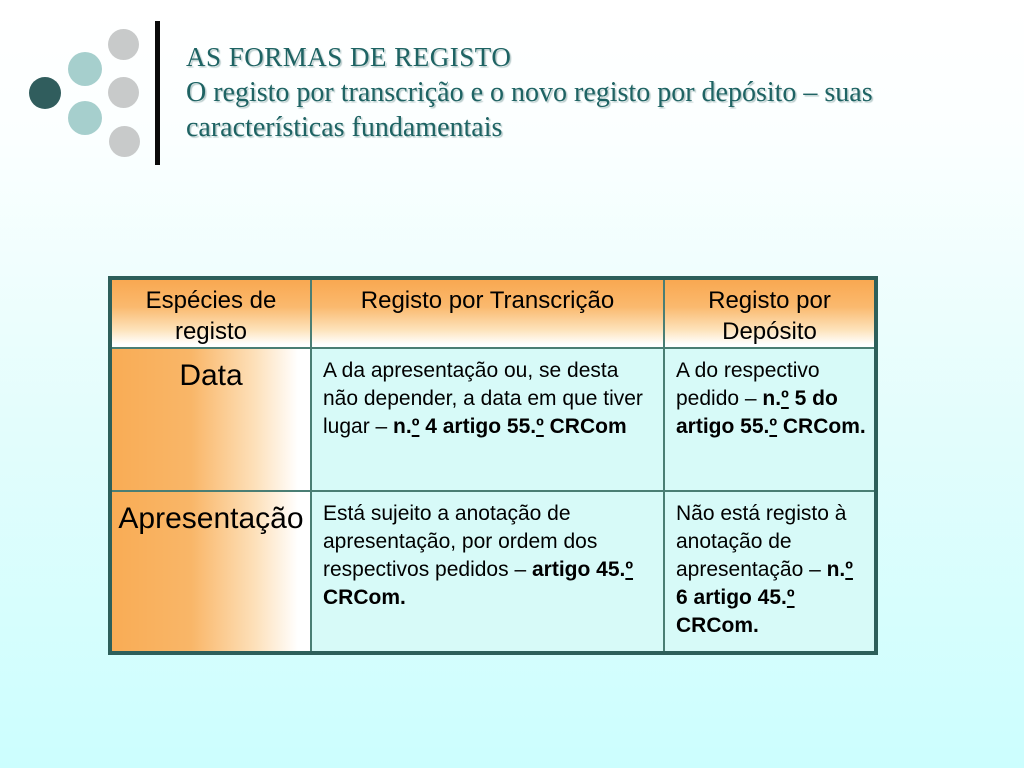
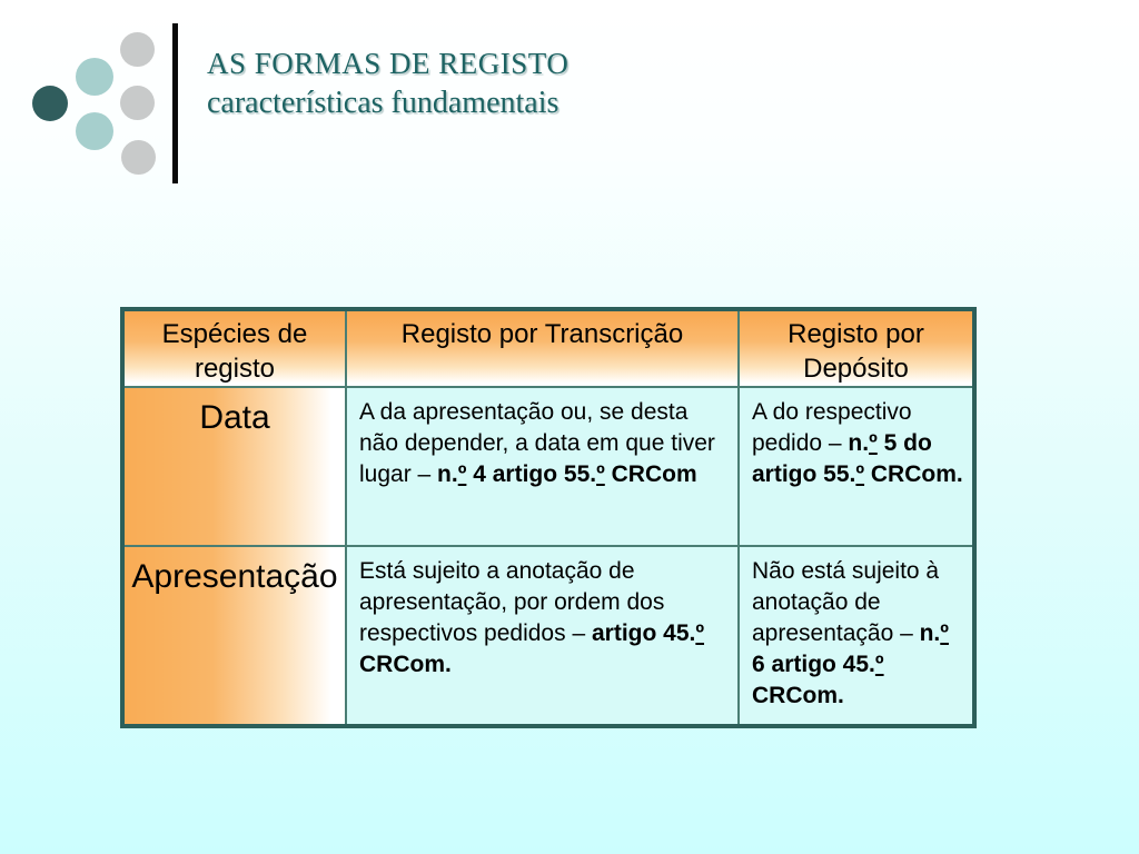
  AS FORMAS DE REGISTO
- O registo por transcrição e o novo registo por depósito – suas
  características fundamentais
  Espécies de registo	Registo por Transcrição	Registo por Depósito
  Data	A da apresentação ou, se desta não depender, a data em que tiver lugar – n.º 4 artigo 55.º CRCom	A do respectivo pedido – n.º 5 do artigo 55.º CRCom.
- Apresentação	Está sujeito a anotação de apresentação, por ordem dos respectivos pedidos – artigo 45.º CRCom.	Não está registo à anotação de apresentação – n.º 6 artigo 45.º CRCom.
+ Apresentação	Está sujeito a anotação de apresentação, por ordem dos respectivos pedidos – artigo 45.º CRCom.	Não está sujeito à anotação de apresentação – n.º 6 artigo 45.º CRCom.
